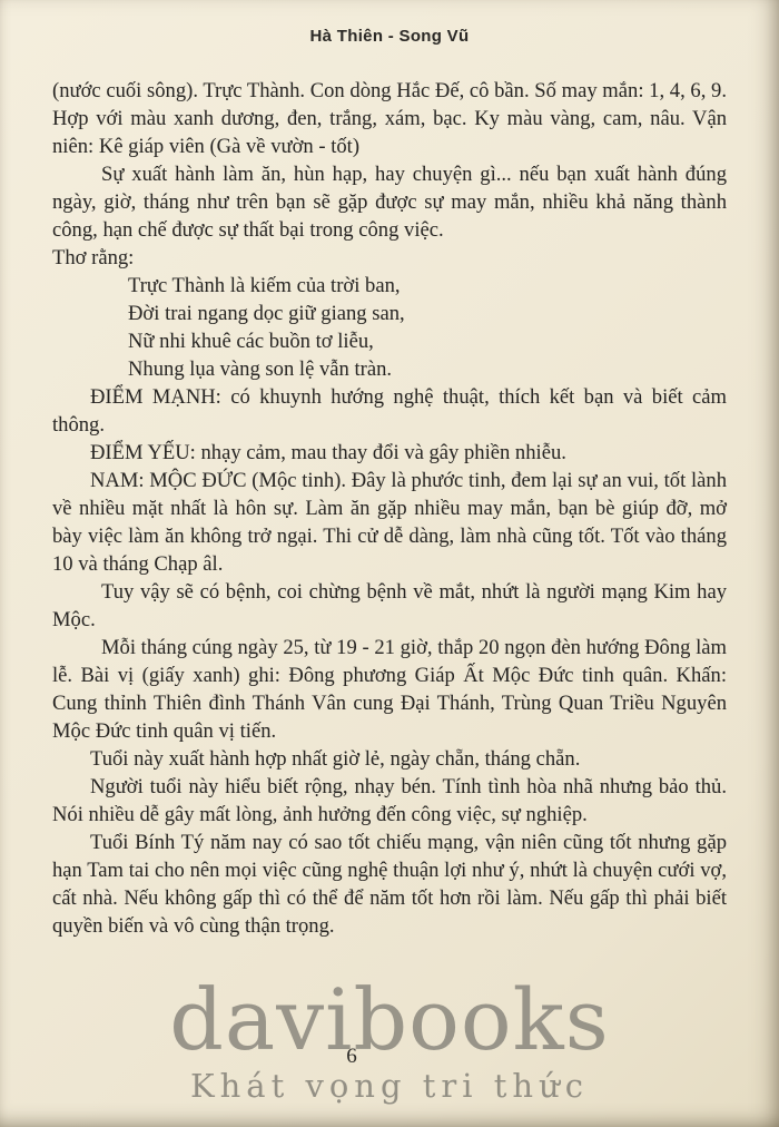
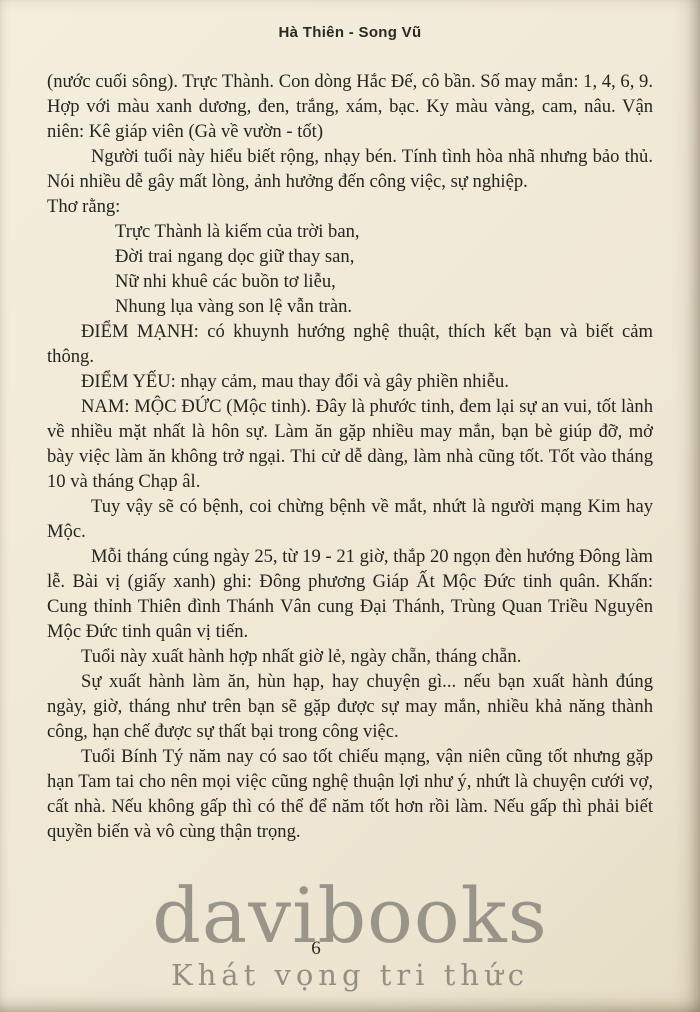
  Hà Thiên - Song Vũ
  (nước cuối sông). Trực Thành. Con dòng Hắc Đế, cô bần. Số may mắn: 1, 4, 6, 9. Hợp với màu xanh dương, đen, trắng, xám, bạc. Ky màu vàng, cam, nâu. Vận niên: Kê giáp viên (Gà về vườn - tốt)
- Sự xuất hành làm ăn, hùn hạp, hay chuyện gì... nếu bạn xuất hành đúng ngày, giờ, tháng như trên bạn sẽ gặp được sự may mắn, nhiều khả năng thành công, hạn chế được sự thất bại trong công việc.
+ Người tuổi này hiểu biết rộng, nhạy bén. Tính tình hòa nhã nhưng bảo thủ. Nói nhiều dễ gây mất lòng, ảnh hưởng đến công việc, sự nghiệp.
  Thơ rằng:
  Trực Thành là kiếm của trời ban,
- Đời trai ngang dọc giữ giang san,
+ Đời trai ngang dọc giữ thay san,
  Nữ nhi khuê các buồn tơ liễu,
  Nhung lụa vàng son lệ vẫn tràn.
  ĐIỂM MẠNH: có khuynh hướng nghệ thuật, thích kết bạn và biết cảm thông.
  ĐIỂM YẾU: nhạy cảm, mau thay đổi và gây phiền nhiễu.
  NAM: MỘC ĐỨC (Mộc tinh). Đây là phước tinh, đem lại sự an vui, tốt lành về nhiều mặt nhất là hôn sự. Làm ăn gặp nhiều may mắn, bạn bè giúp đỡ, mở bày việc làm ăn không trở ngại. Thi cử dễ dàng, làm nhà cũng tốt. Tốt vào tháng 10 và tháng Chạp âl.
  Tuy vậy sẽ có bệnh, coi chừng bệnh về mắt, nhứt là người mạng Kim hay Mộc.
  Mỗi tháng cúng ngày 25, từ 19 - 21 giờ, thắp 20 ngọn đèn hướng Đông làm lễ. Bài vị (giấy xanh) ghi: Đông phương Giáp Ất Mộc Đức tinh quân. Khấn: Cung thỉnh Thiên đình Thánh Vân cung Đại Thánh, Trùng Quan Triều Nguyên Mộc Đức tinh quân vị tiến.
  Tuổi này xuất hành hợp nhất giờ lẻ, ngày chẵn, tháng chẵn.
- Người tuổi này hiểu biết rộng, nhạy bén. Tính tình hòa nhã nhưng bảo thủ. Nói nhiều dễ gây mất lòng, ảnh hưởng đến công việc, sự nghiệp.
+ Sự xuất hành làm ăn, hùn hạp, hay chuyện gì... nếu bạn xuất hành đúng ngày, giờ, tháng như trên bạn sẽ gặp được sự may mắn, nhiều khả năng thành công, hạn chế được sự thất bại trong công việc.
  Tuổi Bính Tý năm nay có sao tốt chiếu mạng, vận niên cũng tốt nhưng gặp hạn Tam tai cho nên mọi việc cũng nghệ thuận lợi như ý, nhứt là chuyện cưới vợ, cất nhà. Nếu không gấp thì có thể để năm tốt hơn rồi làm. Nếu gấp thì phải biết quyền biến và vô cùng thận trọng.
  davibooks
  Khát vọng tri thức
  6
